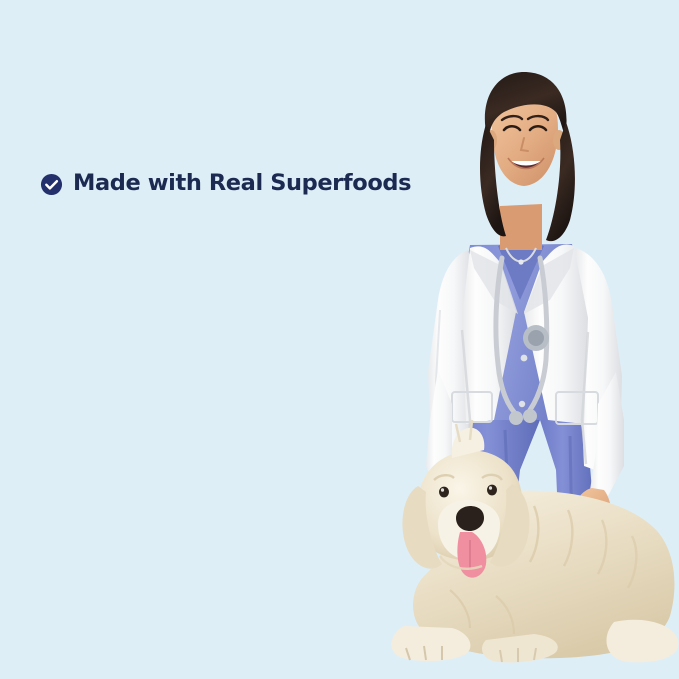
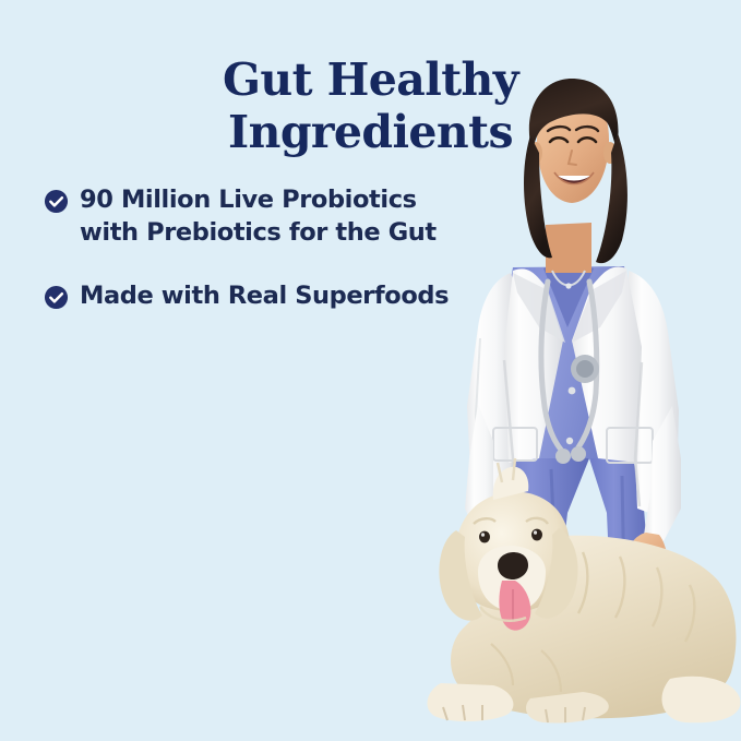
+ Gut Healthy
+ Ingredients
+ 90 Million Live Probiotics
+ with Prebiotics for the Gut
  Made with Real Superfoods
